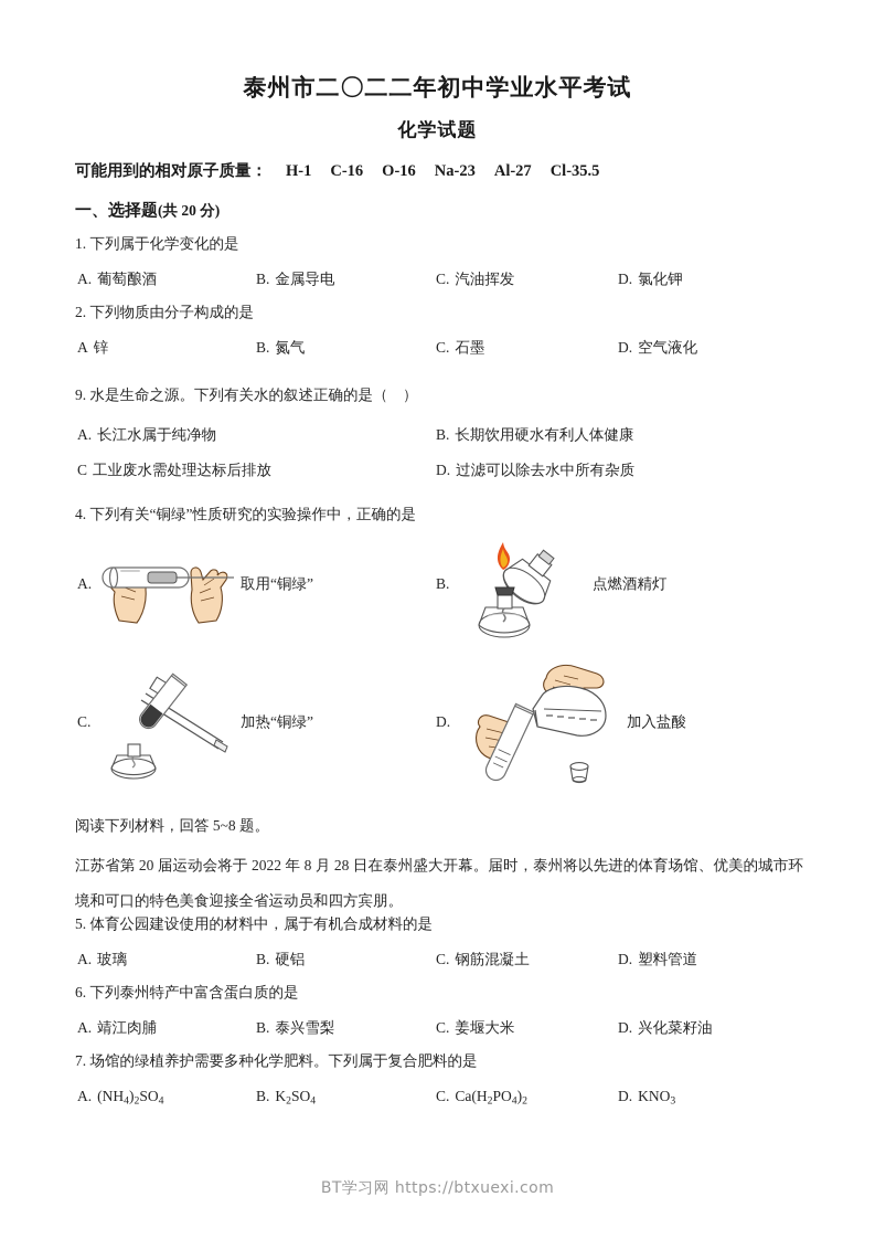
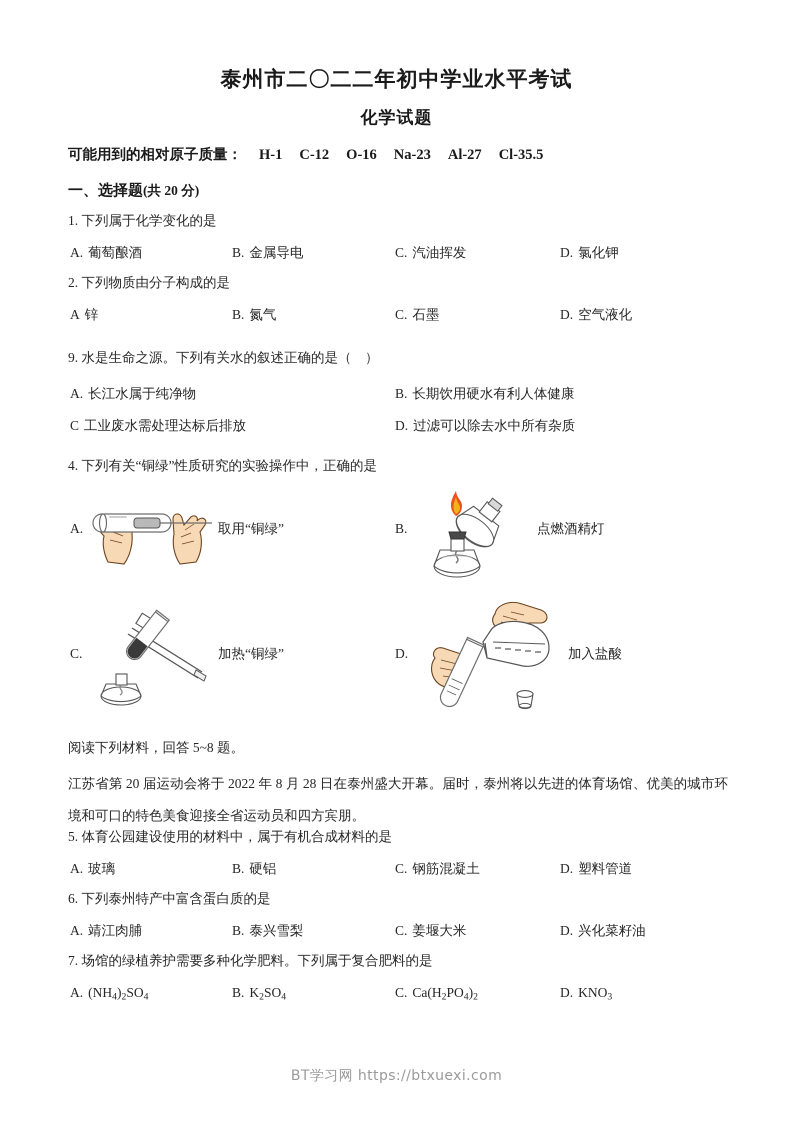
  泰州市二〇二二年初中学业水平考试
  化学试题
- 可能用到的相对原子质量： H-1 C-16 O-16 Na-23 Al-27 Cl-35.5
+ 可能用到的相对原子质量： H-1 C-12 O-16 Na-23 Al-27 Cl-35.5
  一、选择题(共 20 分)
  1. 下列属于化学变化的是
  A. 葡萄酿酒
  B. 金属导电
  C. 汽油挥发
  D. 氯化钾
  2. 下列物质由分子构成的是
  A 锌
  B. 氮气
  C. 石墨
  D. 空气液化
  9. 水是生命之源。下列有关水的叙述正确的是（ ）
  A. 长江水属于纯净物
  B. 长期饮用硬水有利人体健康
  C 工业废水需处理达标后排放
  D. 过滤可以除去水中所有杂质
  4. 下列有关“铜绿”性质研究的实验操作中，正确的是
  A.
  取用“铜绿”
  B.
  点燃酒精灯
  C.
  加热“铜绿”
  D.
  加入盐酸
  阅读下列材料，回答 5~8 题。
  江苏省第 20 届运动会将于 2022 年 8 月 28 日在泰州盛大开幕。届时，泰州将以先进的体育场馆、优美的城市环境和可口的特色美食迎接全省运动员和四方宾朋。
  5. 体育公园建设使用的材料中，属于有机合成材料的是
  A. 玻璃
  B. 硬铝
  C. 钢筋混凝土
  D. 塑料管道
  6. 下列泰州特产中富含蛋白质的是
  A. 靖江肉脯
  B. 泰兴雪梨
  C. 姜堰大米
  D. 兴化菜籽油
  7. 场馆的绿植养护需要多种化学肥料。下列属于复合肥料的是
  A. (NH4)2SO4
  B. K2SO4
  C. Ca(H2PO4)2
  D. KNO3
  BT学习网 https://btxuexi.com
